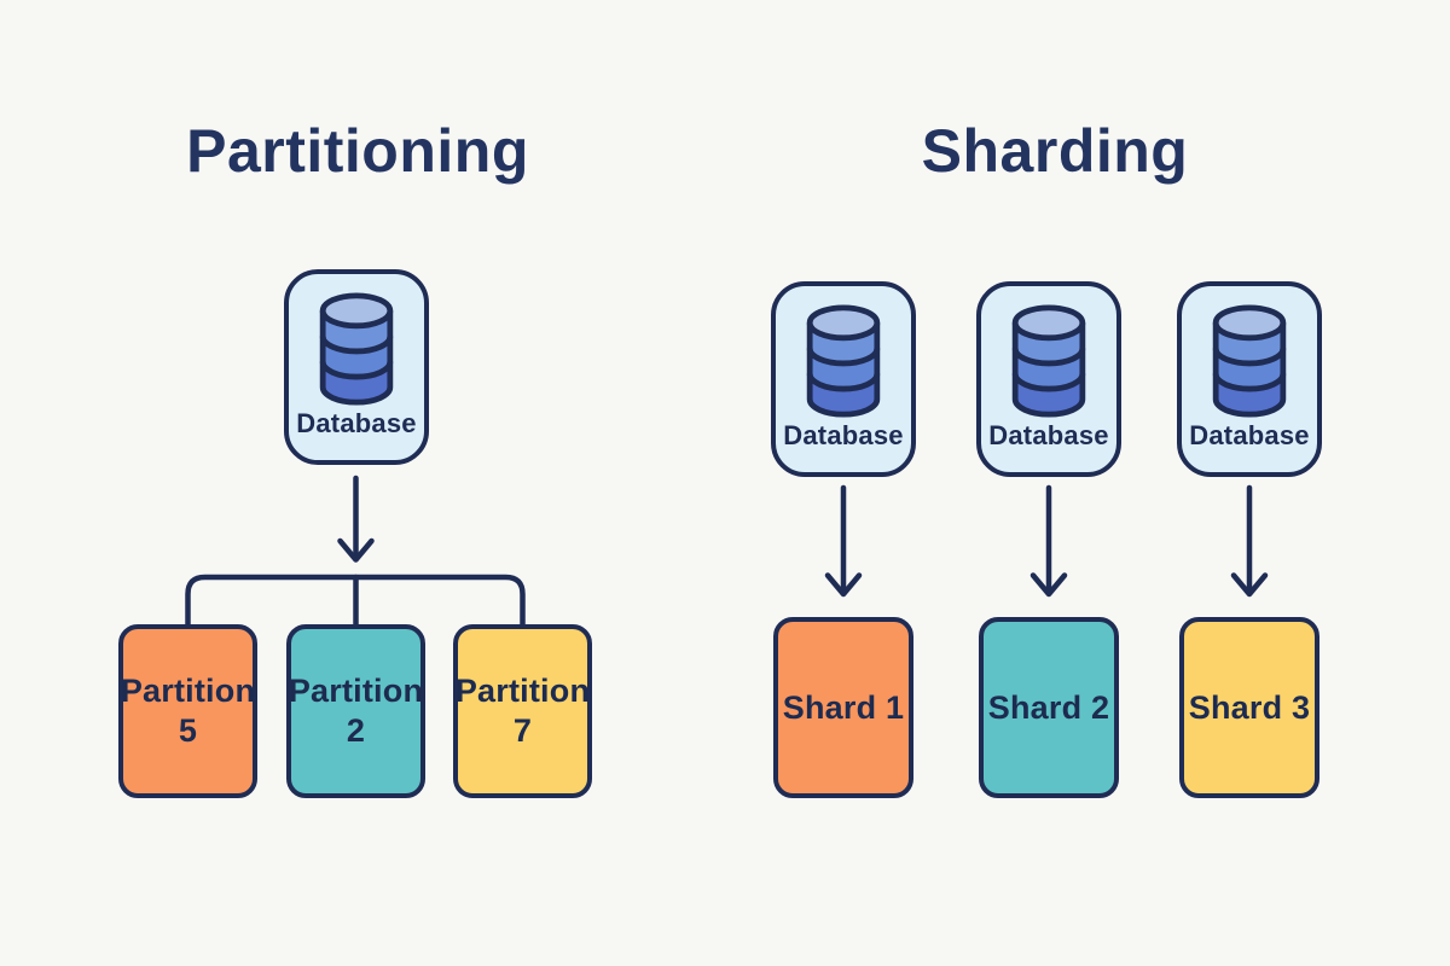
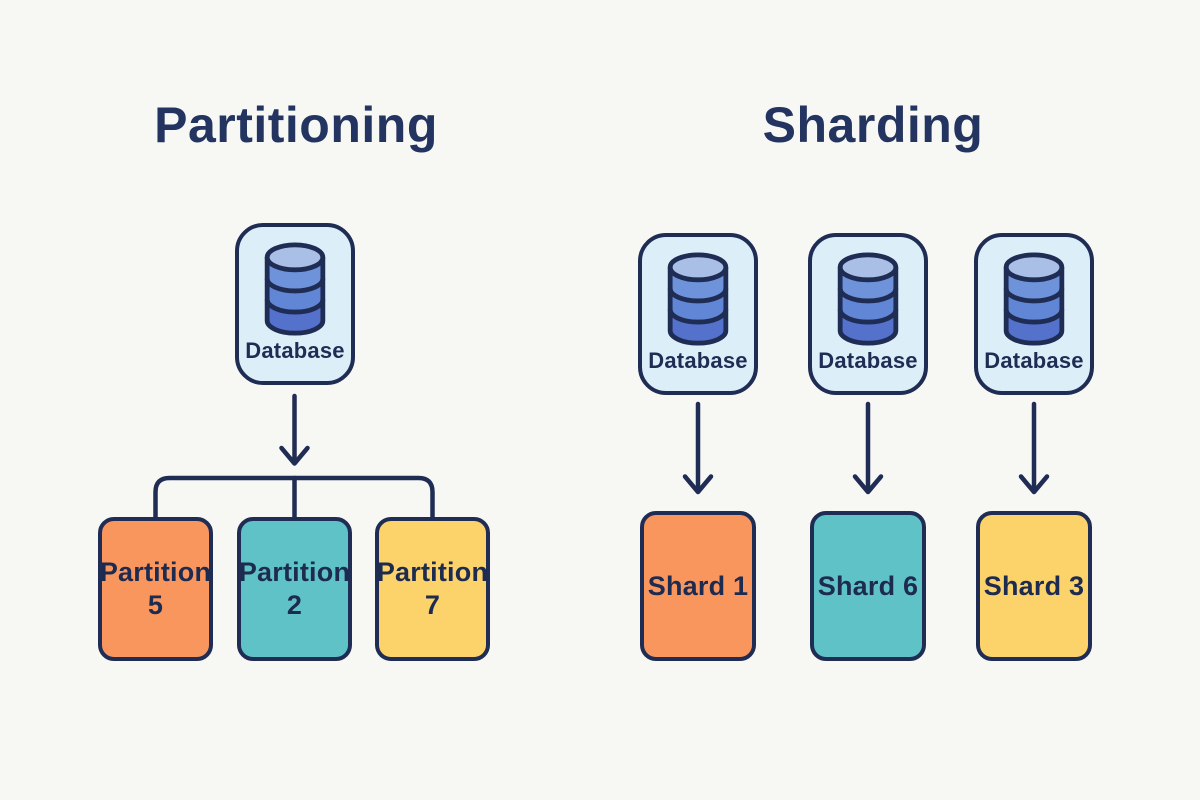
  Partitioning
  Sharding
  Database
  Database
  Database
  Database
  Partition
  5
  Partition
  2
  Partition
  7
  Shard 1
- Shard 2
+ Shard 6
  Shard 3
